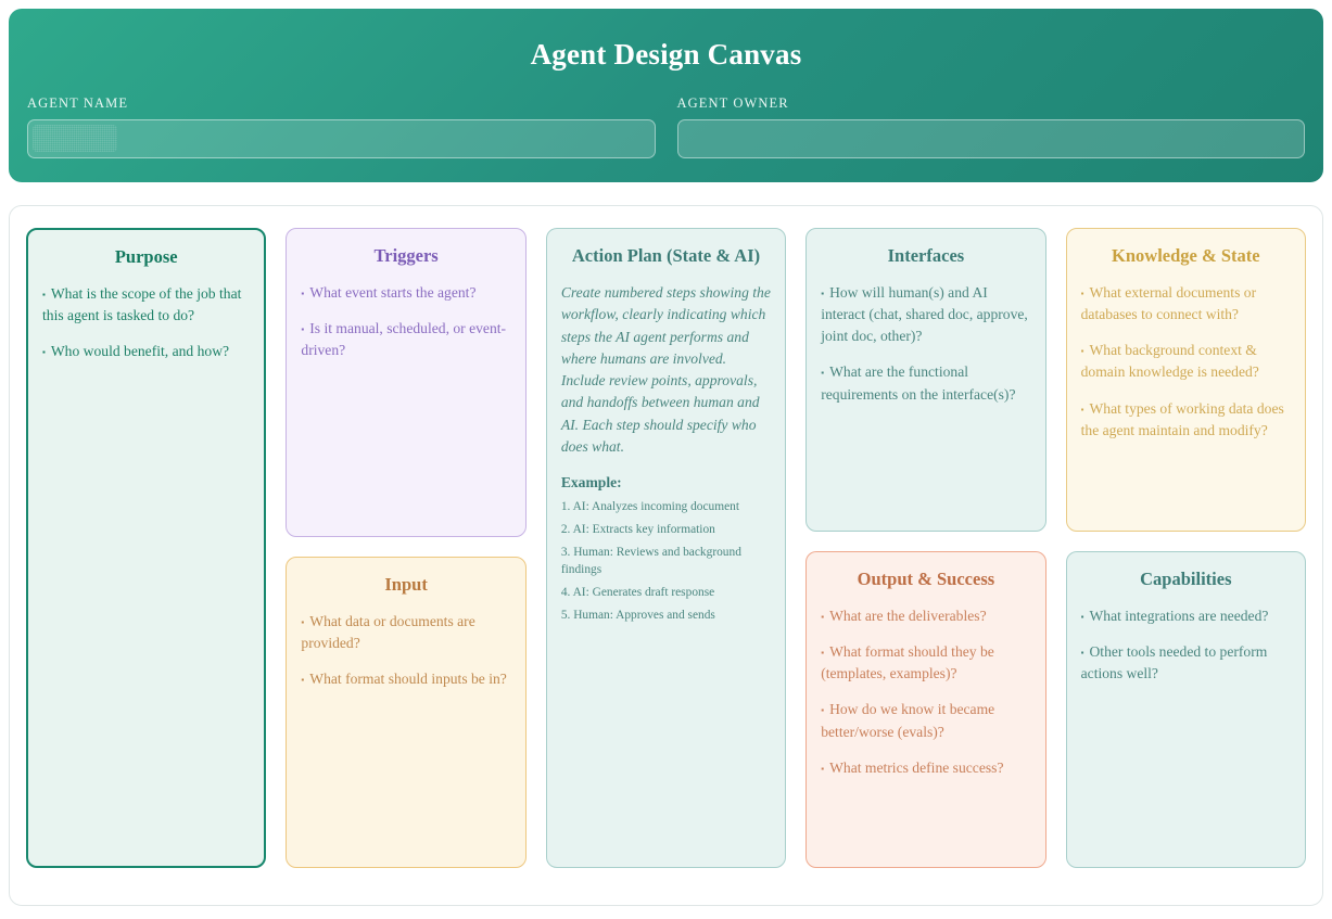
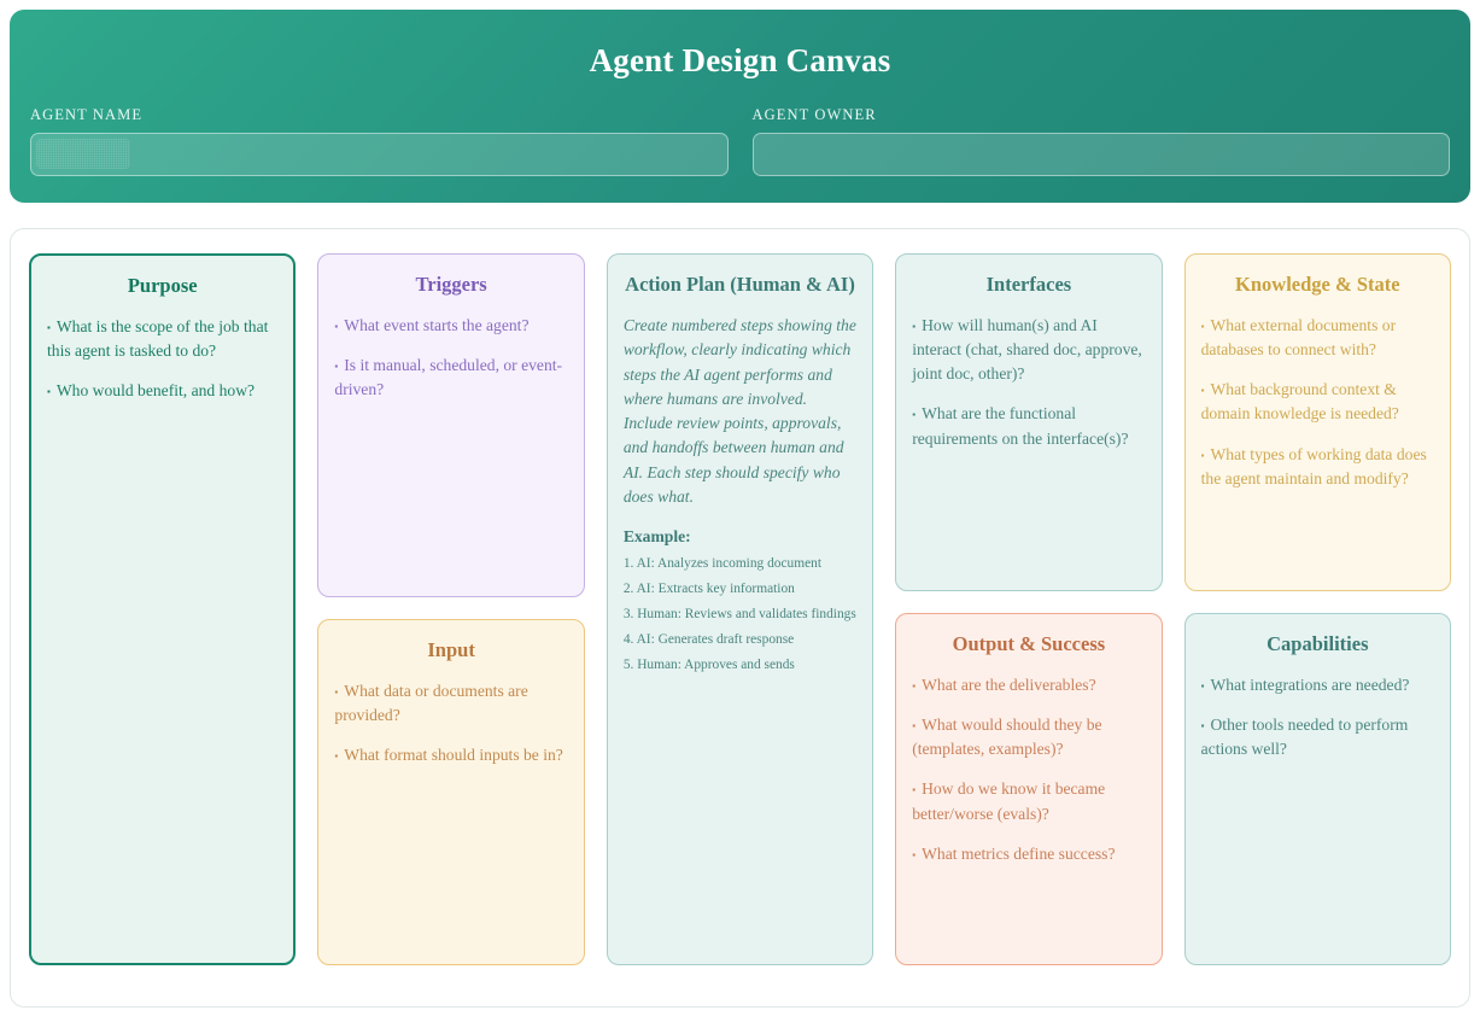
  Agent Design Canvas
  AGENT NAME
  AGENT OWNER
  Purpose
  What is the scope of the job that this agent is tasked to do?
  Who would benefit, and how?
  Triggers
  What event starts the agent?
  Is it manual, scheduled, or event-driven?
  Input
  What data or documents are provided?
  What format should inputs be in?
- Action Plan (State & AI)
+ Action Plan (Human & AI)
  Create numbered steps showing the workflow, clearly indicating which steps the AI agent performs and where humans are involved. Include review points, approvals, and handoffs between human and AI. Each step should specify who does what.
  Example:
  1. AI: Analyzes incoming document
  2. AI: Extracts key information
- 3. Human: Reviews and background findings
+ 3. Human: Reviews and validates findings
  4. AI: Generates draft response
  5. Human: Approves and sends
  Interfaces
  How will human(s) and AI interact (chat, shared doc, approve, joint doc, other)?
  What are the functional requirements on the interface(s)?
  Output & Success
  What are the deliverables?
- What format should they be (templates, examples)?
+ What would should they be (templates, examples)?
  How do we know it became better/worse (evals)?
  What metrics define success?
  Knowledge & State
  What external documents or databases to connect with?
  What background context & domain knowledge is needed?
  What types of working data does the agent maintain and modify?
  Capabilities
  What integrations are needed?
  Other tools needed to perform actions well?
